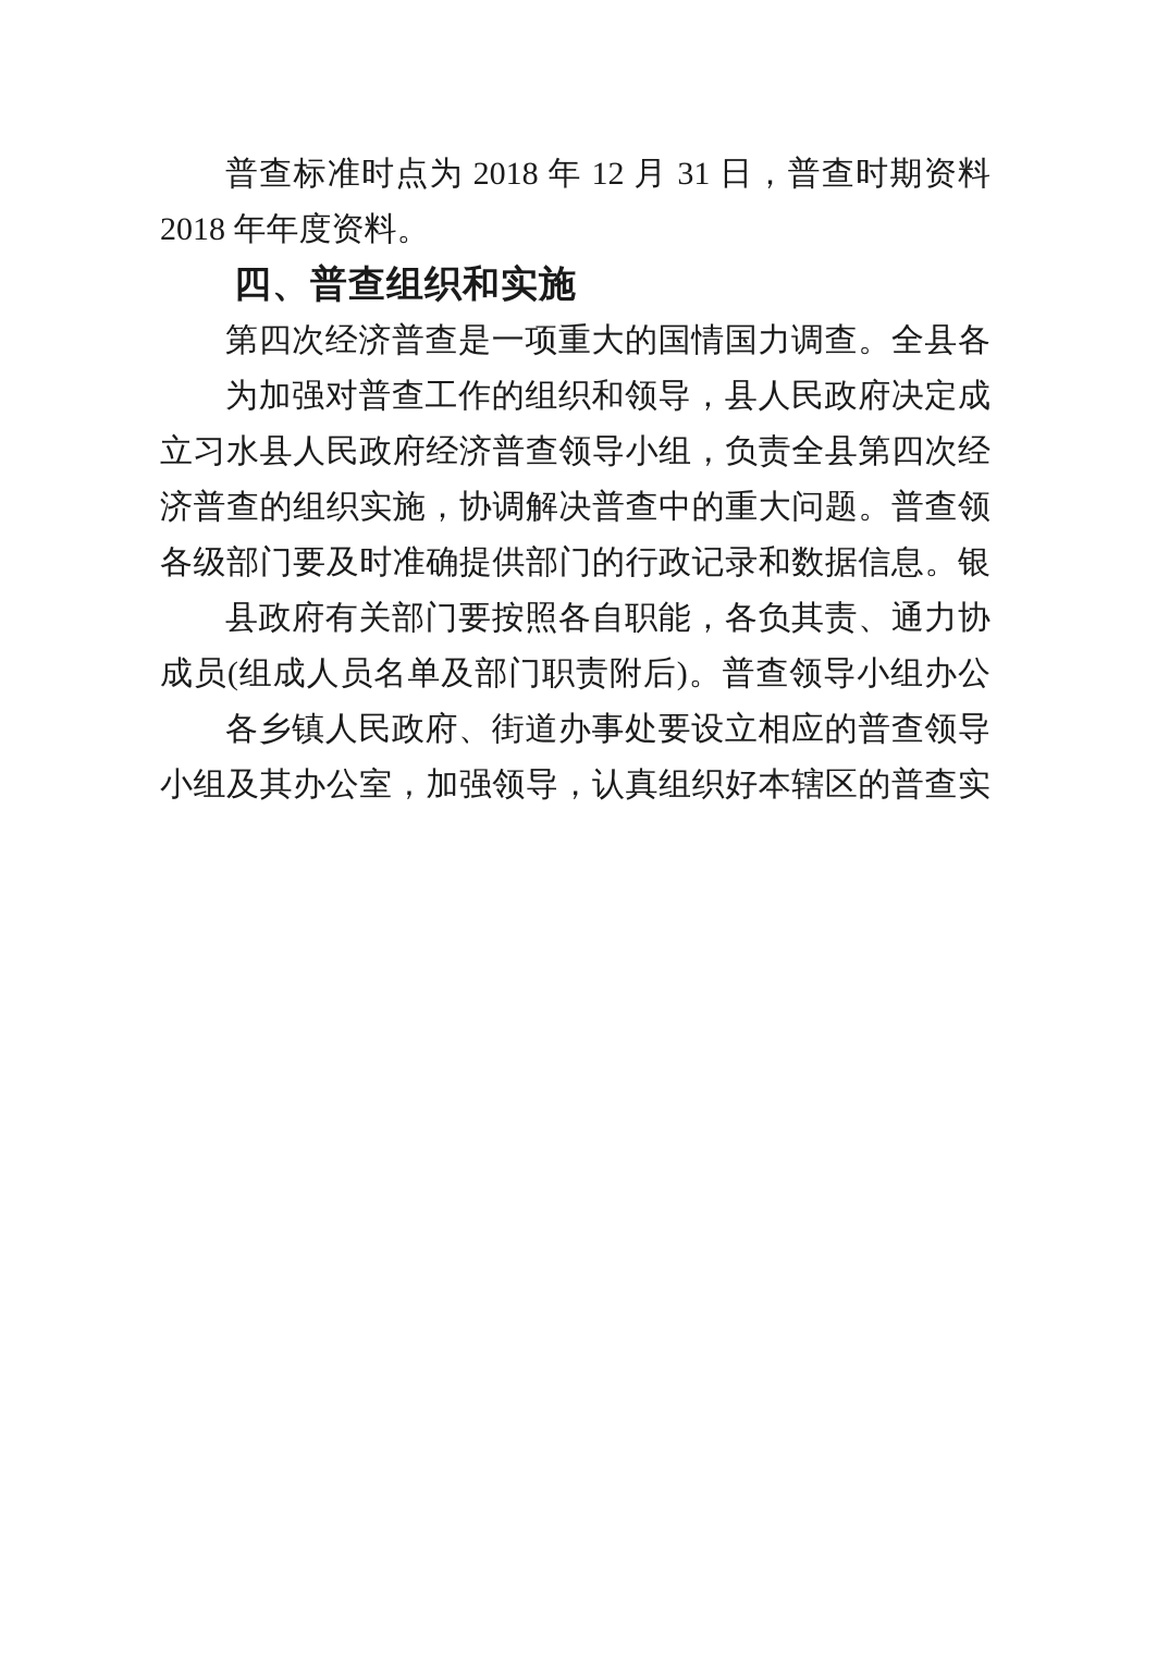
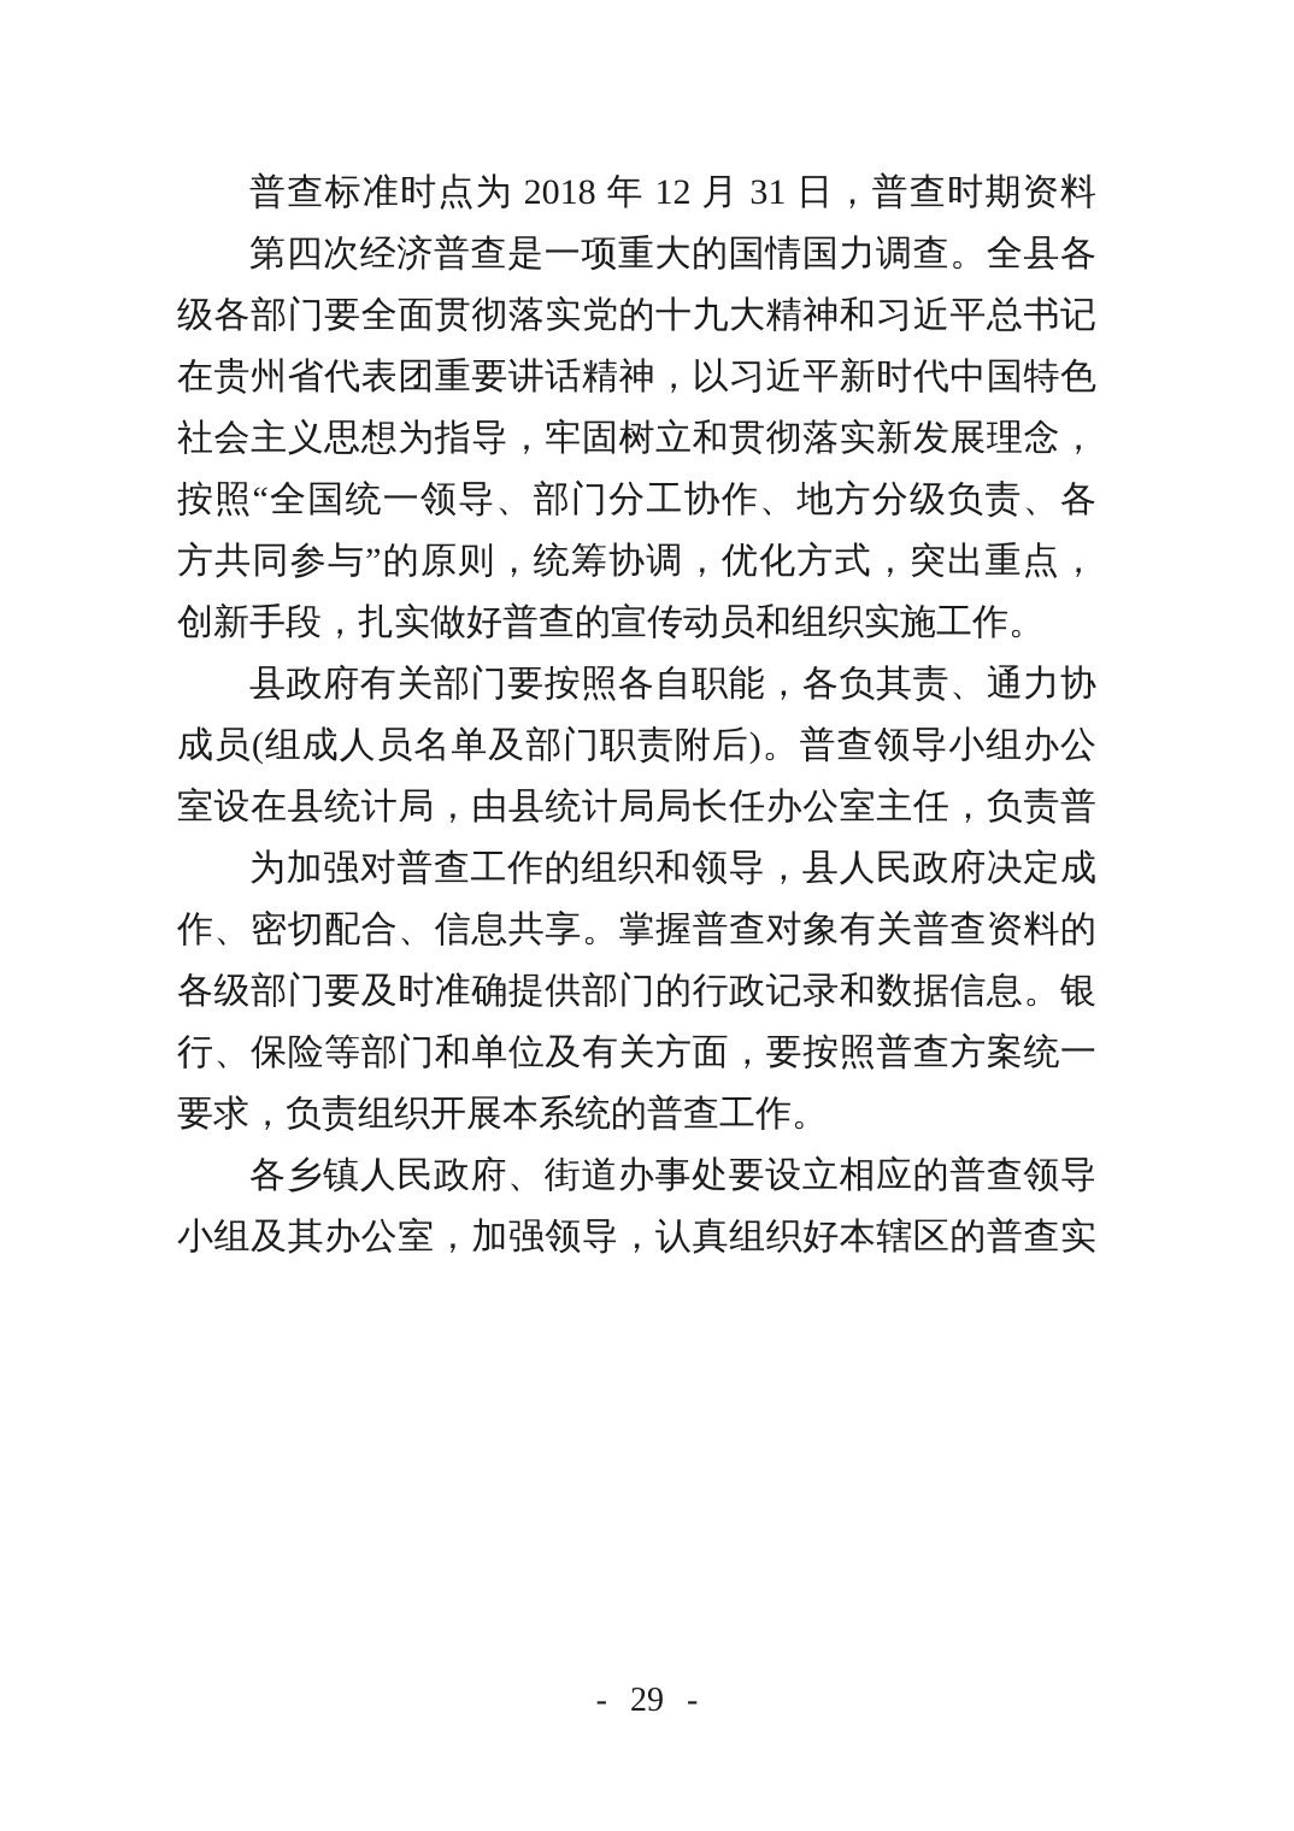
  普查标准时点为 2018 年 12 月 31 日，普查时期资料
- 2018 年年度资料。
- 四、普查组织和实施
  第四次经济普查是一项重大的国情国力调查。全县各
+ 级各部门要全面贯彻落实党的十九大精神和习近平总书记
+ 在贵州省代表团重要讲话精神，以习近平新时代中国特色
+ 社会主义思想为指导，牢固树立和贯彻落实新发展理念，
+ 按照“全国统一领导、部门分工协作、地方分级负责、各
+ 方共同参与”的原则，统筹协调，优化方式，突出重点，
+ 创新手段，扎实做好普查的宣传动员和组织实施工作。
- 为加强对普查工作的组织和领导，县人民政府决定成
+ 县政府有关部门要按照各自职能，各负其责、通力协
- 立习水县人民政府经济普查领导小组，负责全县第四次经
- 济普查的组织实施，协调解决普查中的重大问题。普查领
- 各级部门要及时准确提供部门的行政记录和数据信息。银
+ 成员(组成人员名单及部门职责附后)。普查领导小组办公
+ 室设在县统计局，由县统计局局长任办公室主任，负责普
- 县政府有关部门要按照各自职能，各负其责、通力协
+ 为加强对普查工作的组织和领导，县人民政府决定成
+ 作、密切配合、信息共享。掌握普查对象有关普查资料的
- 成员(组成人员名单及部门职责附后)。普查领导小组办公
+ 各级部门要及时准确提供部门的行政记录和数据信息。银
+ 行、保险等部门和单位及有关方面，要按照普查方案统一
+ 要求，负责组织开展本系统的普查工作。
  各乡镇人民政府、街道办事处要设立相应的普查领导
  小组及其办公室，加强领导，认真组织好本辖区的普查实
+ - 29 -
